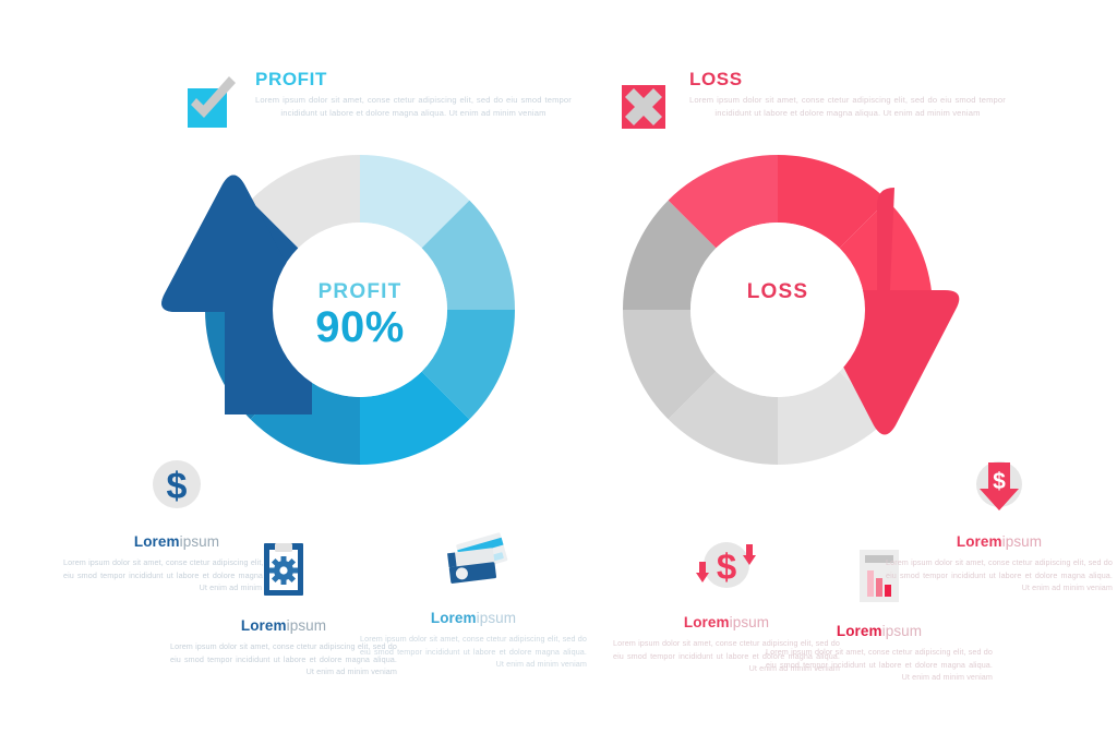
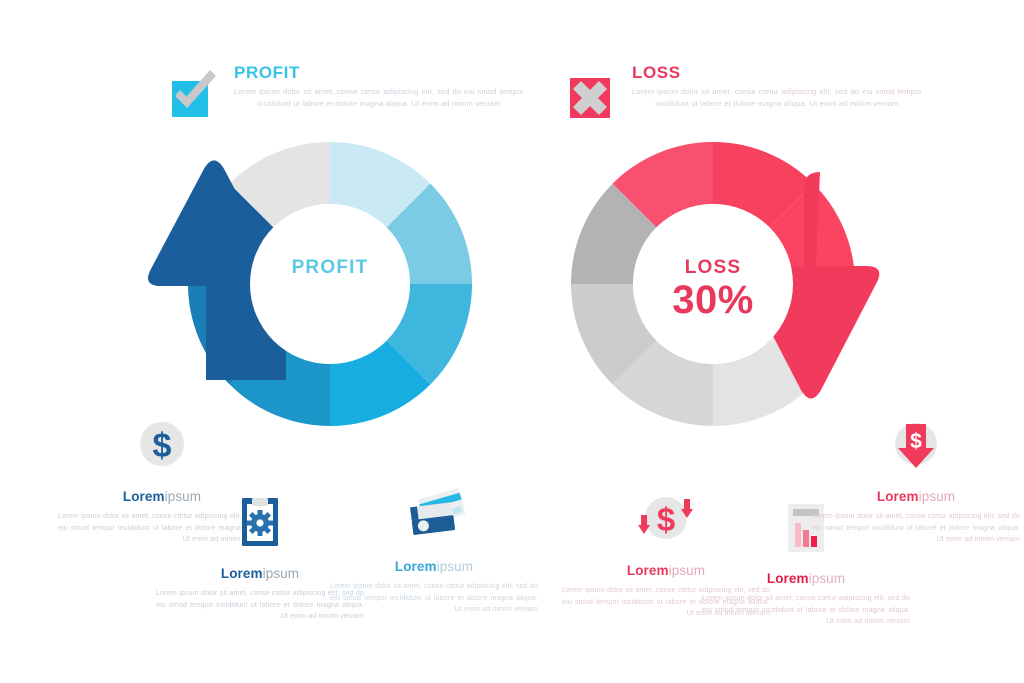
  PROFIT
  Lorem ipsum dolor sit amet, conse ctetur adipiscing elit, sed do eiu smod tempor incididunt ut labore et dolore magna aliqua. Ut enim ad minim veniam
  LOSS
  Lorem ipsum dolor sit amet, conse ctetur adipiscing elit, sed do eiu smod tempor incididunt ut labore et dolore magna aliqua. Ut enim ad minim veniam
  PROFIT
- 90%
  LOSS
+ 30%
  $
  Loremipsum
  Lorem ipsum dolor sit amet, conse ctetur adipiscing elit, eiu smod tempor incididunt ut labore et dolore magna Ut enim ad minim
  Loremipsum
  Lorem ipsum dolor sit amet, conse ctetur adipiscing elit, sed do eiu smod tempor incididunt ut labore et dolore magna aliqua. Ut enim ad minim veniam
  Loremipsum
  Lorem ipsum dolor sit amet, conse ctetur adipiscing elit, sed do eiu smod tempor incididunt ut labore et dolore magna aliqua. Ut enim ad minim veniam
  $
  Loremipsum
  Lorem ipsum dolor sit amet, conse ctetur adipiscing elit, sed do eiu smod tempor incididunt ut labore et dolore magna aliqua. Ut enim ad minim veniam
  Loremipsum
  Lorem ipsum dolor sit amet, conse ctetur adipiscing elit, sed do eiu smod tempor incididunt ut labore et dolore magna aliqua. Ut enim ad minim veniam
  $
  Loremipsum
  Lorem ipsum dolor sit amet, conse ctetur adipiscing elit, sed do eiu smod tempor incididunt ut labore et dolore magna aliqua. Ut enim ad minim veniam
